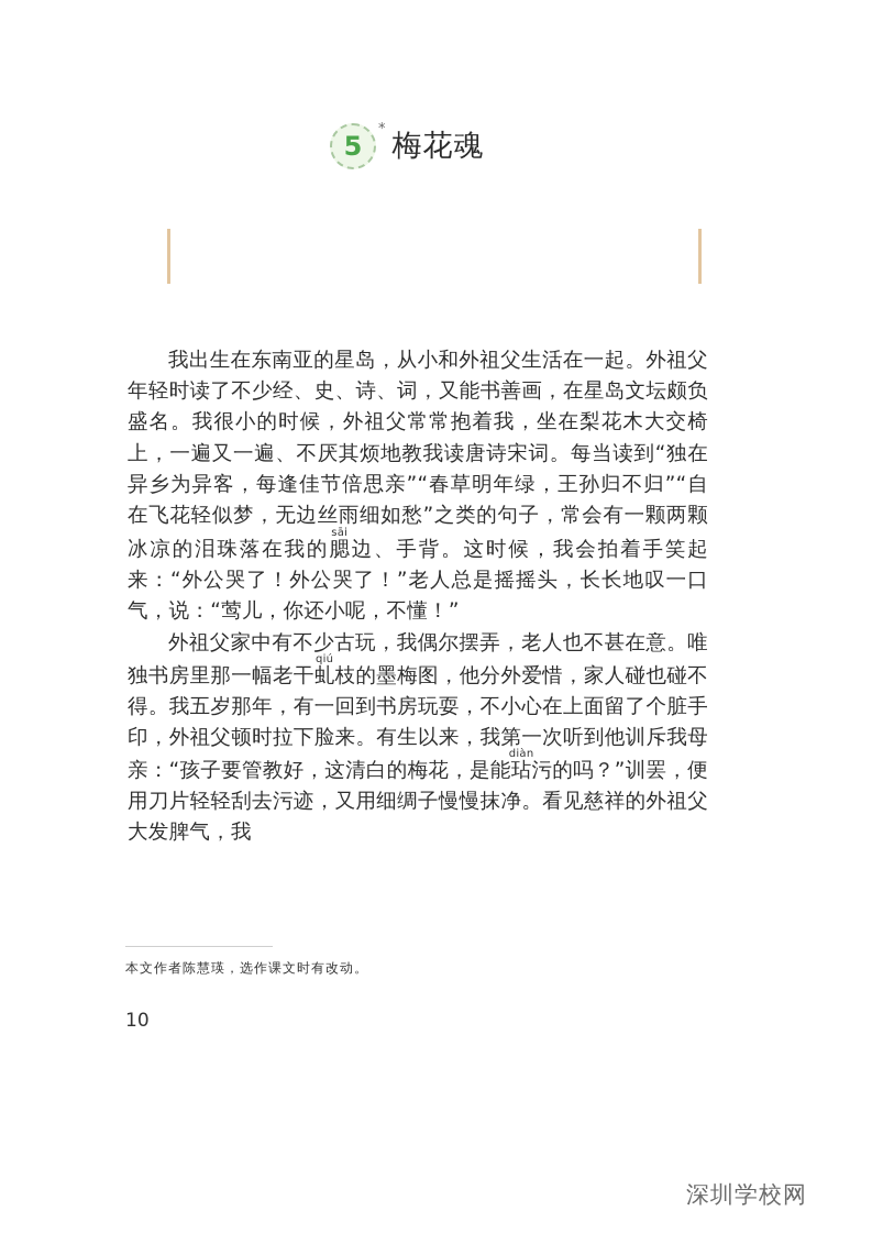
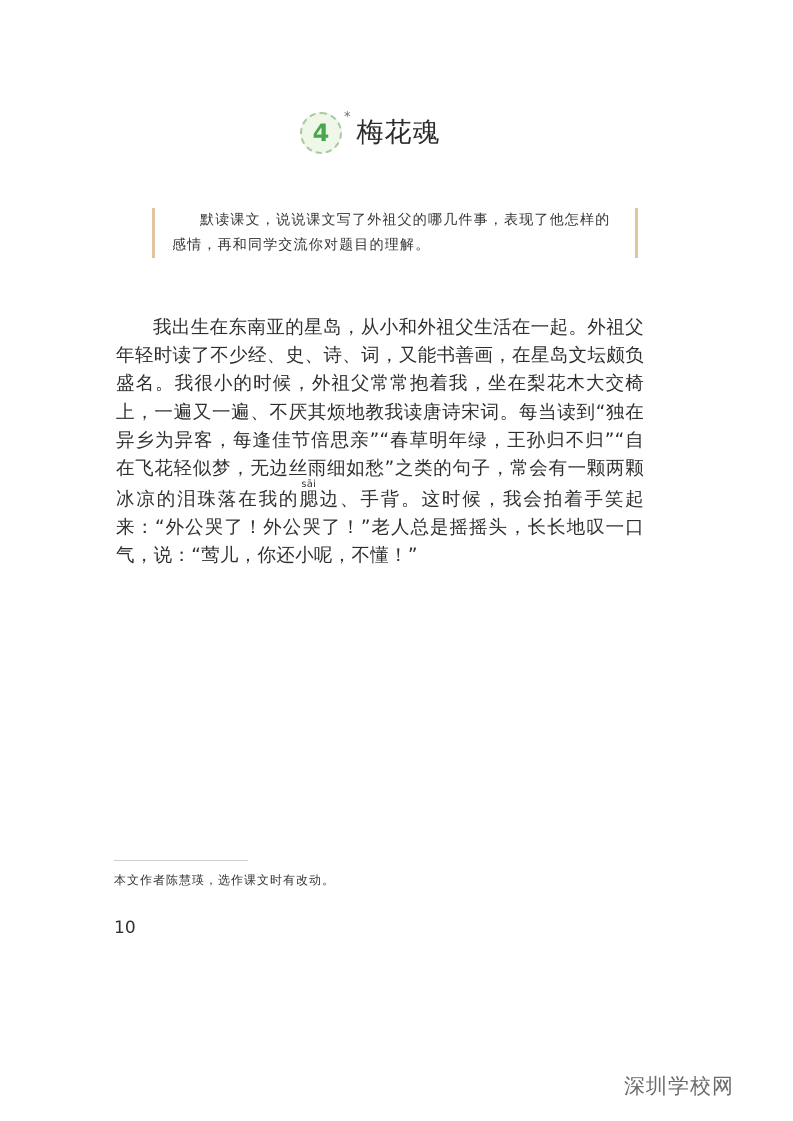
- 5
+ 4
  *
  梅花魂
+ 默读课文，说说课文写了外祖父的哪几件事，表现了他怎样的感情，再和同学交流你对题目的理解。
  我出生在东南亚的星岛，从小和外祖父生活在一起。外祖父年轻时读了不少经、史、诗、词，又能书善画，在星岛文坛颇负盛名。我很小的时候，外祖父常常抱着我，坐在梨花木大交椅上，一遍又一遍、不厌其烦地教我读唐诗宋词。每当读到“独在异乡为异客，每逢佳节倍思亲”“春草明年绿，王孙归不归”“自在飞花轻似梦，无边丝雨细如愁”之类的句子，常会有一颗两颗冰凉的泪珠落在我的腮sāi边、手背。这时候，我会拍着手笑起来：“外公哭了！外公哭了！”老人总是摇摇头，长长地叹一口气，说：“莺儿，你还小呢，不懂！”
- 外祖父家中有不少古玩，我偶尔摆弄，老人也不甚在意。唯独书房里那一幅老干虬qiú枝的墨梅图，他分外爱惜，家人碰也碰不得。我五岁那年，有一回到书房玩耍，不小心在上面留了个脏手印，外祖父顿时拉下脸来。有生以来，我第一次听到他训斥我母亲：“孩子要管教好，这清白的梅花，是能玷diàn污的吗？”训罢，便用刀片轻轻刮去污迹，又用细绸子慢慢抹净。看见慈祥的外祖父大发脾气，我
  本文作者陈慧瑛，选作课文时有改动。
  10
  深圳学校网
